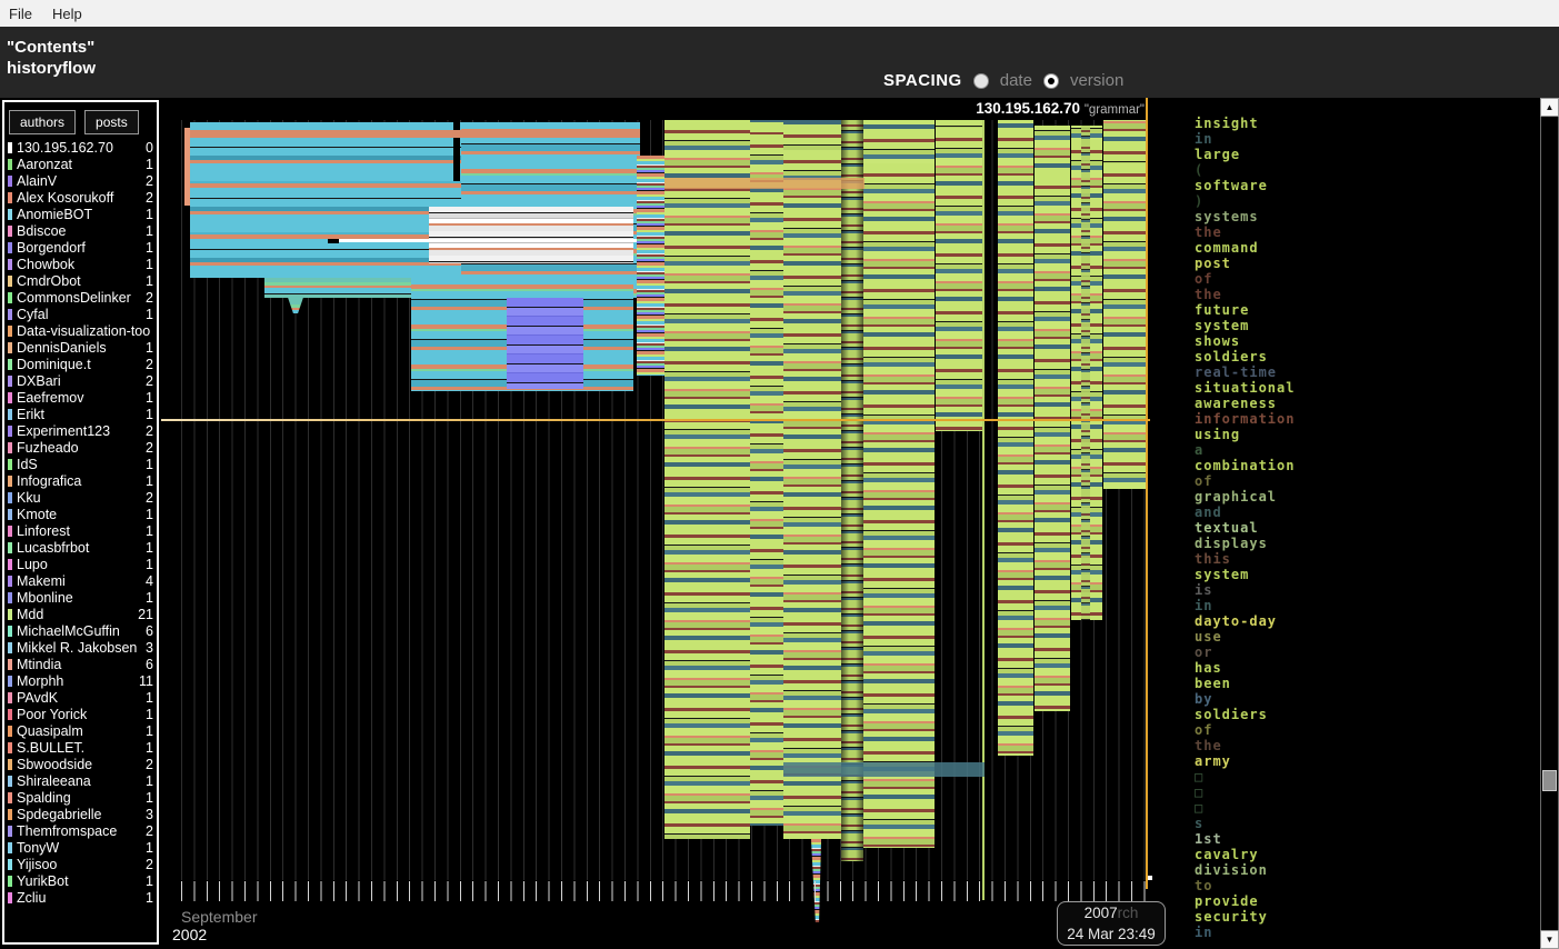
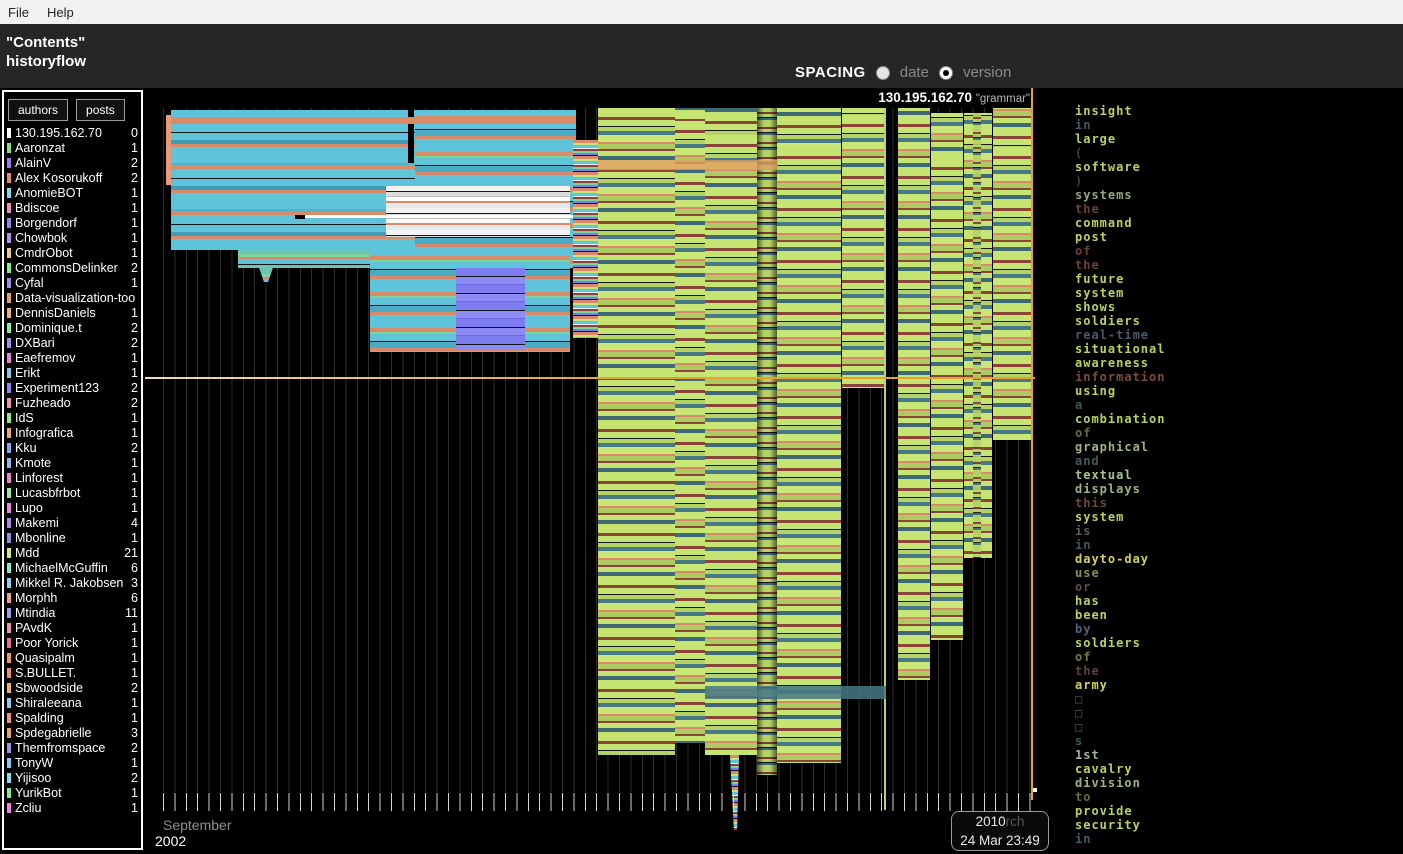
  File
  Help
  "Contents"
  historyflow
  SPACING
  date
  version
  authors
  posts
  130.195.162.70
  0
  Aaronzat
  1
  AlainV
  2
  Alex Kosorukoff
  2
  AnomieBOT
  1
  Bdiscoe
  1
  Borgendorf
  1
  Chowbok
  1
  CmdrObot
  1
  CommonsDelinker
  2
  Cyfal
  1
  Data-visualization-too
  DennisDaniels
  1
  Dominique.t
  2
  DXBari
  2
  Eaefremov
  1
  Erikt
  1
  Experiment123
  2
  Fuzheado
  2
  IdS
  1
  Infografica
  1
  Kku
  2
  Kmote
  1
  Linforest
  1
  Lucasbfrbot
  1
  Lupo
  1
  Makemi
  4
  Mbonline
  1
  Mdd
  21
  MichaelMcGuffin
  6
  Mikkel R. Jakobsen
  3
- Mtindia
+ Morphh
  6
- Morphh
+ Mtindia
  11
  PAvdK
  1
  Poor Yorick
  1
  Quasipalm
  1
  S.BULLET.
  1
  Sbwoodside
  2
  Shiraleeana
  1
  Spalding
  1
  Spdegabrielle
  3
  Themfromspace
  2
  TonyW
  1
  Yijisoo
  2
  YurikBot
  1
  Zcliu
  1
  130.195.162.70 "grammar"
  September
  2002
- 2007rch
+ 2010rch
  24 Mar 23:49
  insight
  in
  large
  (
  software
  )
  systems
  the
  command
  post
  of
  the
  future
  system
  shows
  soldiers
  real-time
  situational
  awareness
  information
  using
  a
  combination
  of
  graphical
  and
  textual
  displays
  this
  system
  is
  in
  dayto-day
  use
  or
  has
  been
  by
  soldiers
  of
  the
  army
  □
  □
  □
  s
  1st
  cavalry
  division
  to
  provide
  security
  in
- ▲
- ▼
